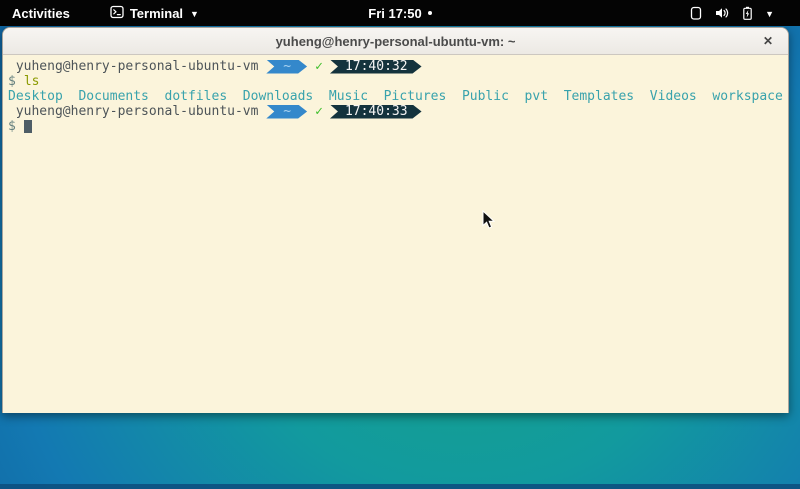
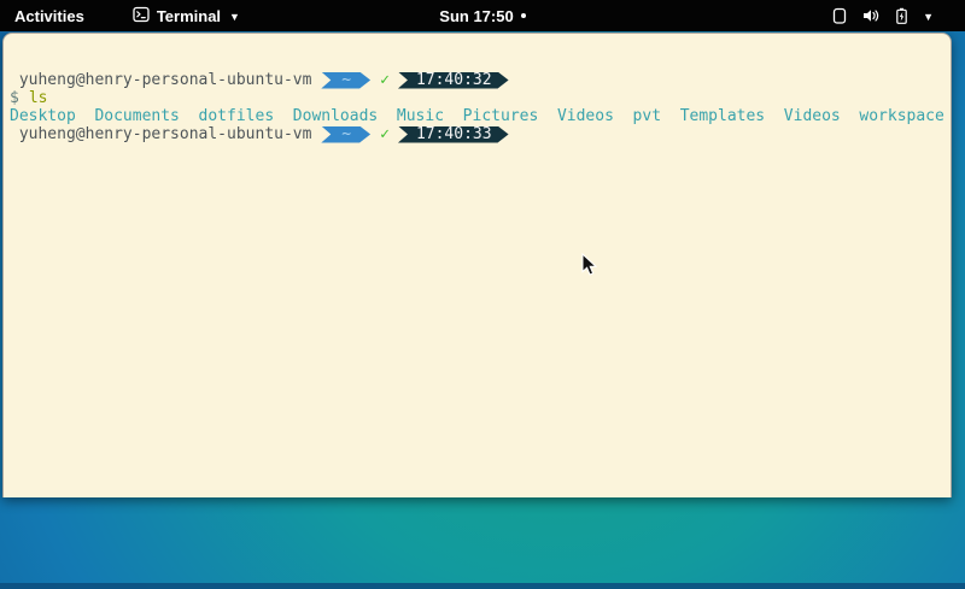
  Activities
  Terminal
  ▼
- Fri 17:50
+ Sun 17:50
  ▼
- yuheng@henry-personal-ubuntu-vm: ~
- ✕
  yuheng@henry-personal-ubuntu-vm
  ~
  ✓
  17:40:32
  $ ls
- Desktop Documents dotfiles Downloads Music Pictures Public pvt Templates Videos workspace
+ Desktop Documents dotfiles Downloads Music Pictures Videos pvt Templates Videos workspace
  yuheng@henry-personal-ubuntu-vm
  ~
  ✓
  17:40:33
- $
